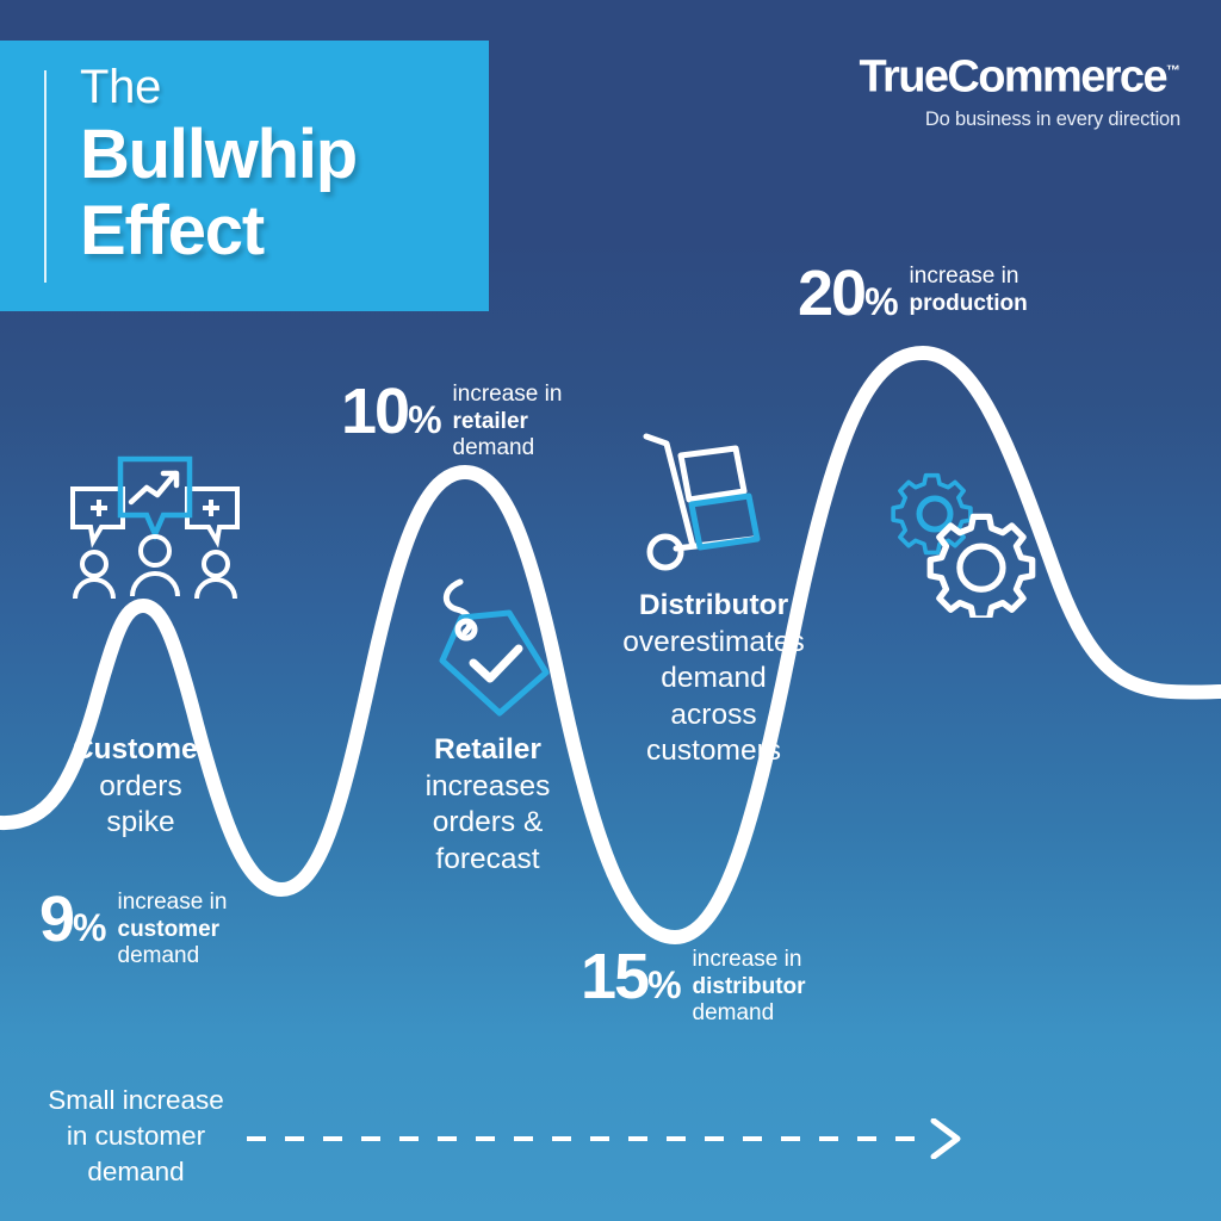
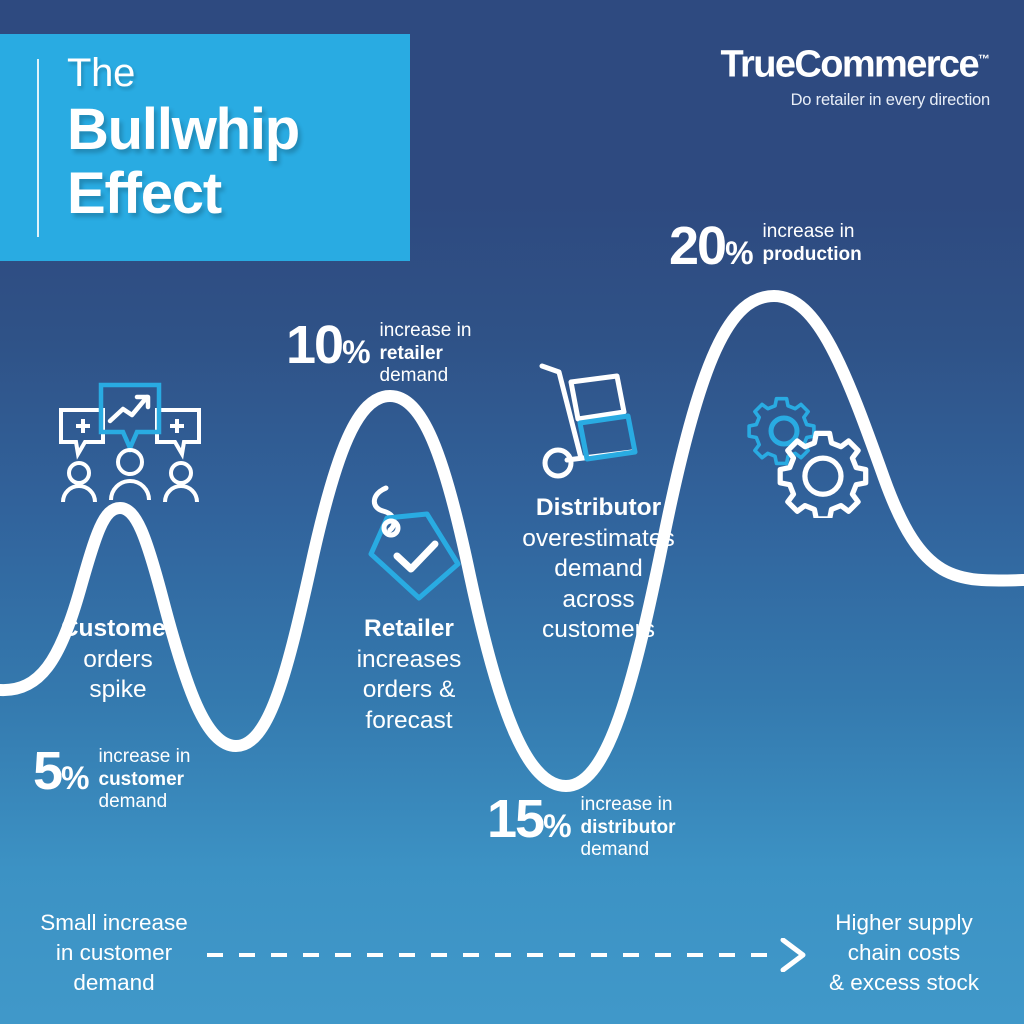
  The
  Bullwhip
  Effect
  TrueCommerce™
- Do business in every direction
+ Do retailer in every direction
- 9%
+ 5%
  increase in
  customer
  demand
  10%
  increase in
  retailer
  demand
  15%
  increase in
  distributor
  demand
  20%
  increase in
  production
  Customer
  orders
  spike
  Retailer
  increases
  orders &
  forecast
  Distributor
  overestimates
  demand
  across
  customers
  Small increase
  in customer
  demand
+ Higher supply
+ chain costs
+ & excess stock
